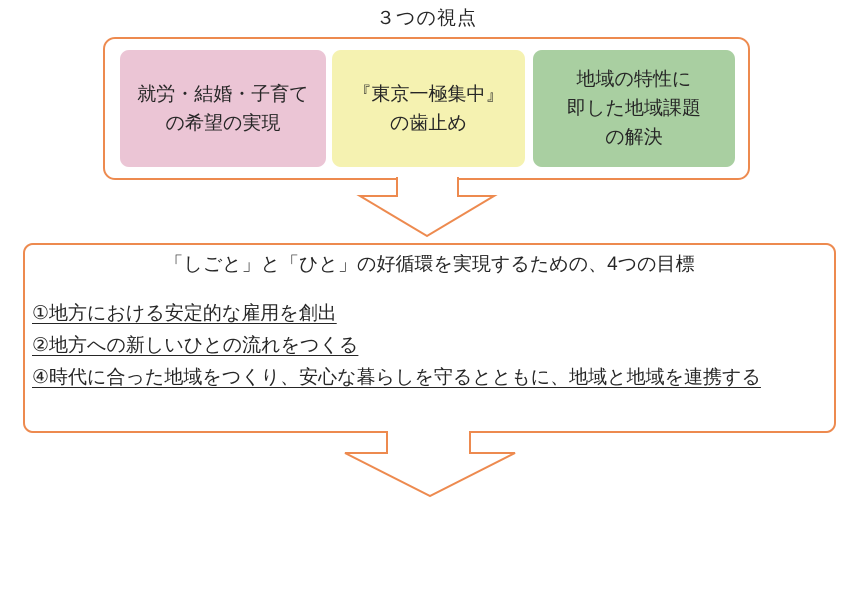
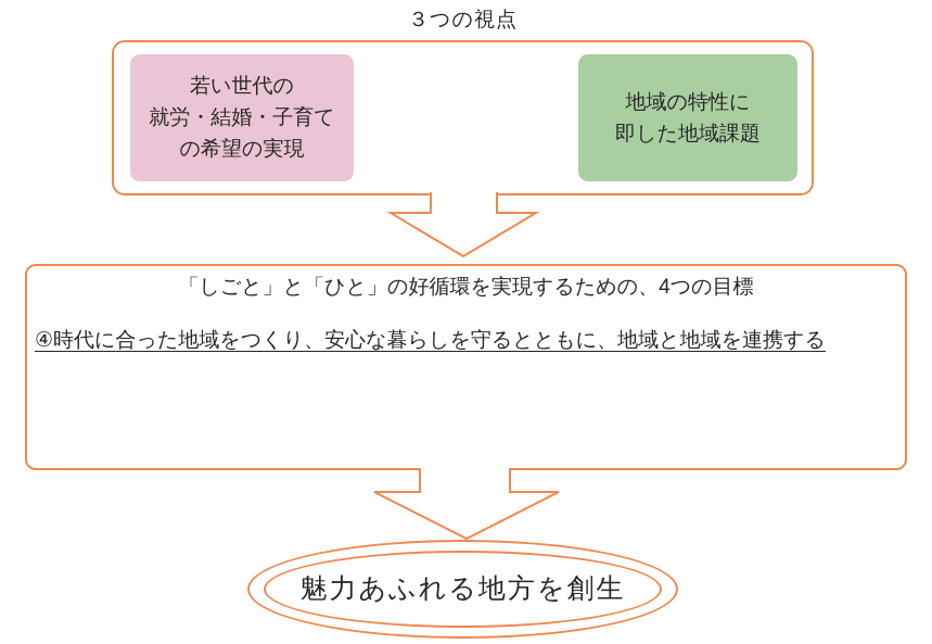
  ３つの視点
+ 若い世代の
  就労・結婚・子育て
  の希望の実現
- 『東京一極集中』
- の歯止め
  地域の特性に
  即した地域課題
- の解決
  「しごと」と「ひと」の好循環を実現するための、4つの目標
- ①地方における安定的な雇用を創出
- ②地方への新しいひとの流れをつくる
  ④時代に合った地域をつくり、安心な暮らしを守るとともに、地域と地域を連携する
+ 魅力あふれる地方を創生
